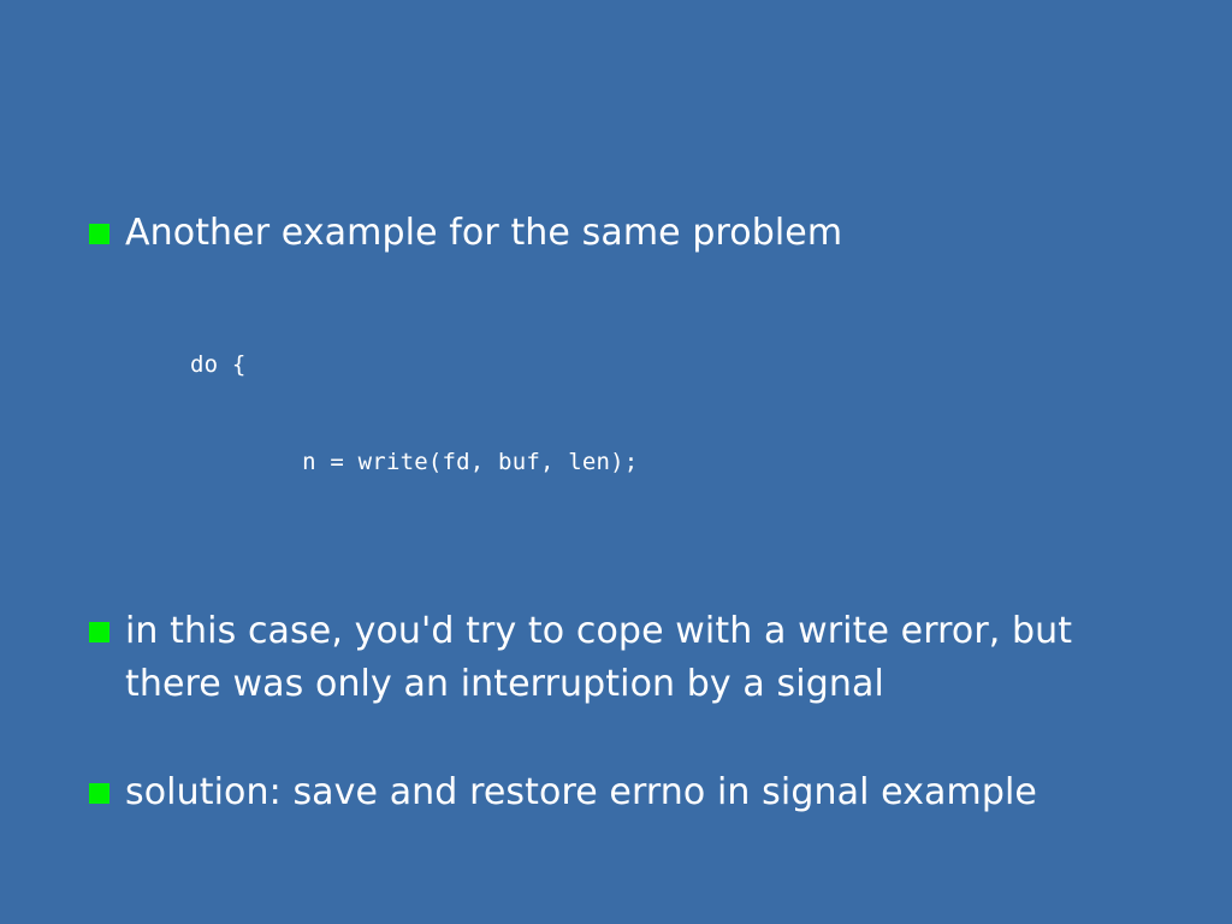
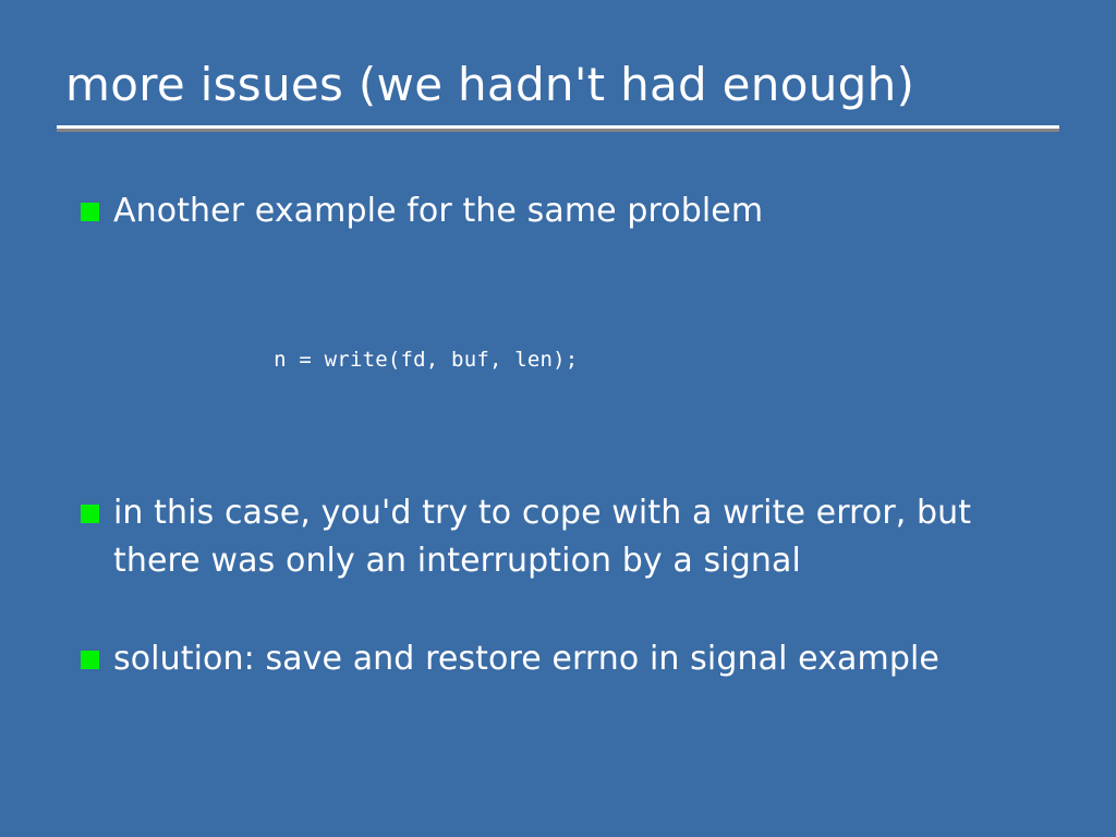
+ more issues (we hadn't had enough)
  Another example for the same problem
- do {
  n = write(fd, buf, len);
  in this case, you'd try to cope with a write error, but there was only an interruption by a signal
  solution: save and restore errno in signal example
